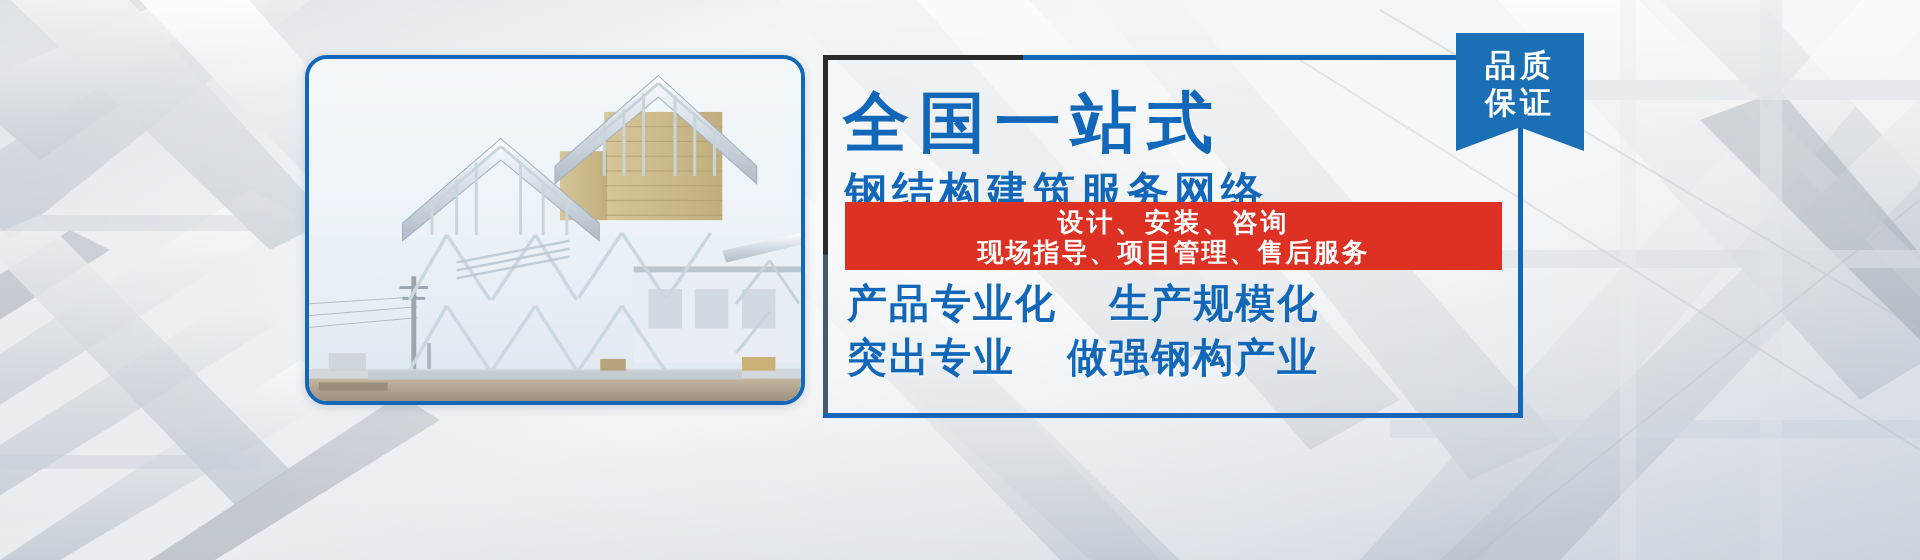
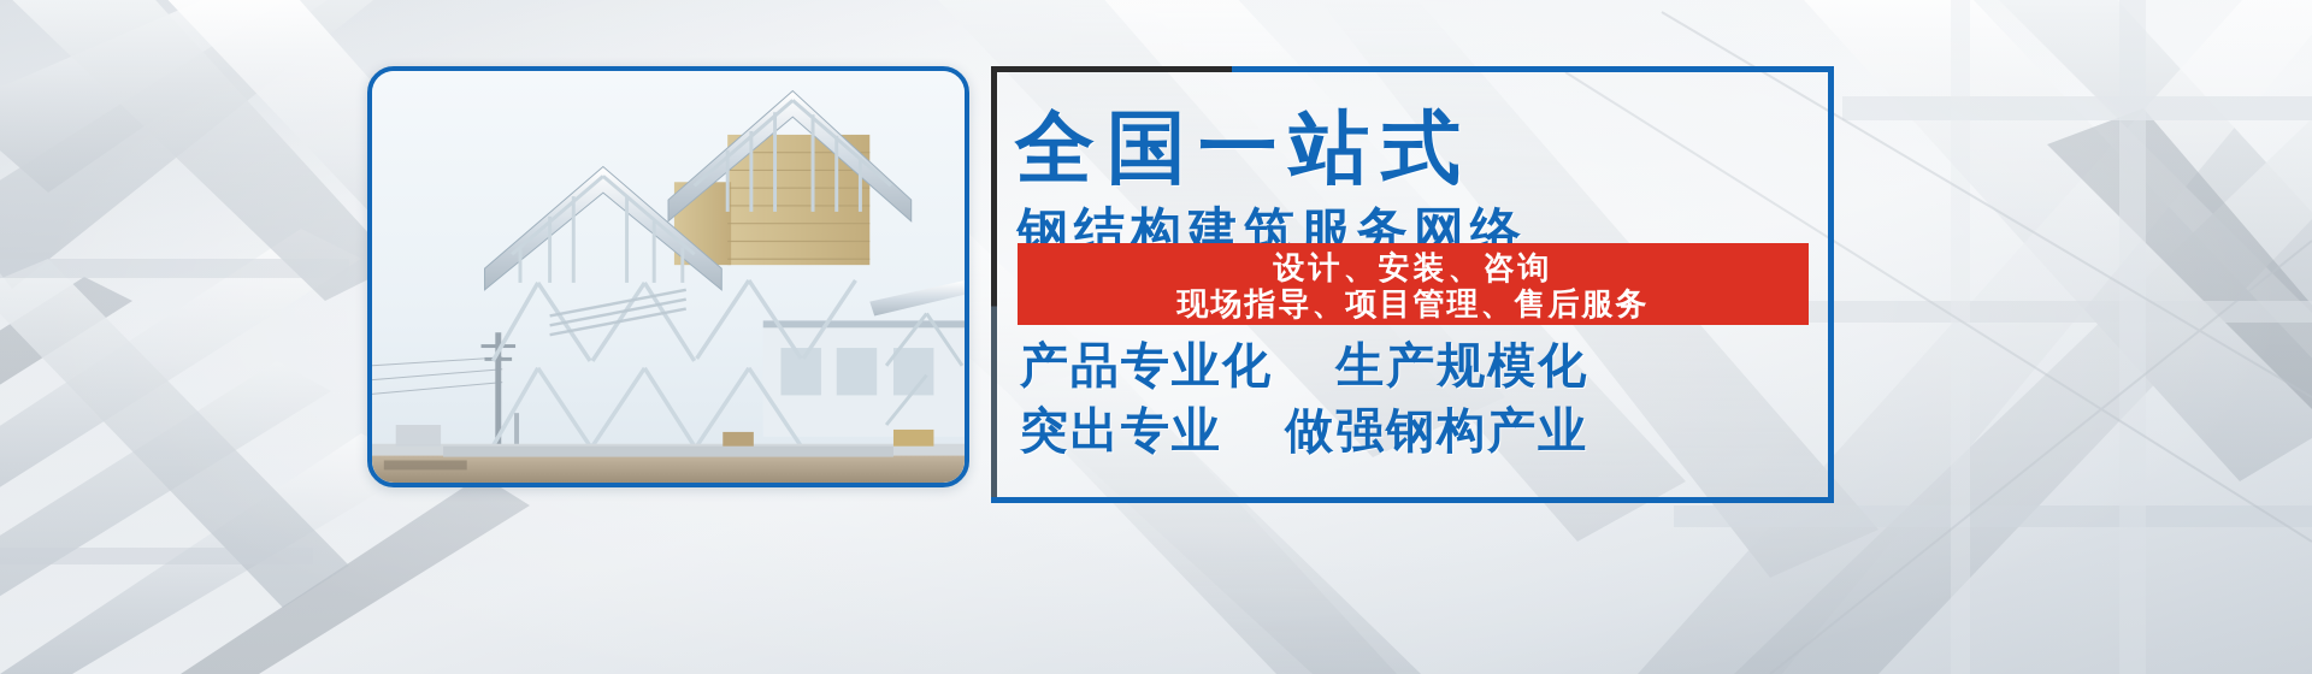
  全国一站式
  钢结构建筑服务网络
  设计、安装、咨询
  现场指导、项目管理、售后服务
  产品专业化 生产规模化
  突出专业 做强钢构产业
- 品质
- 保证
